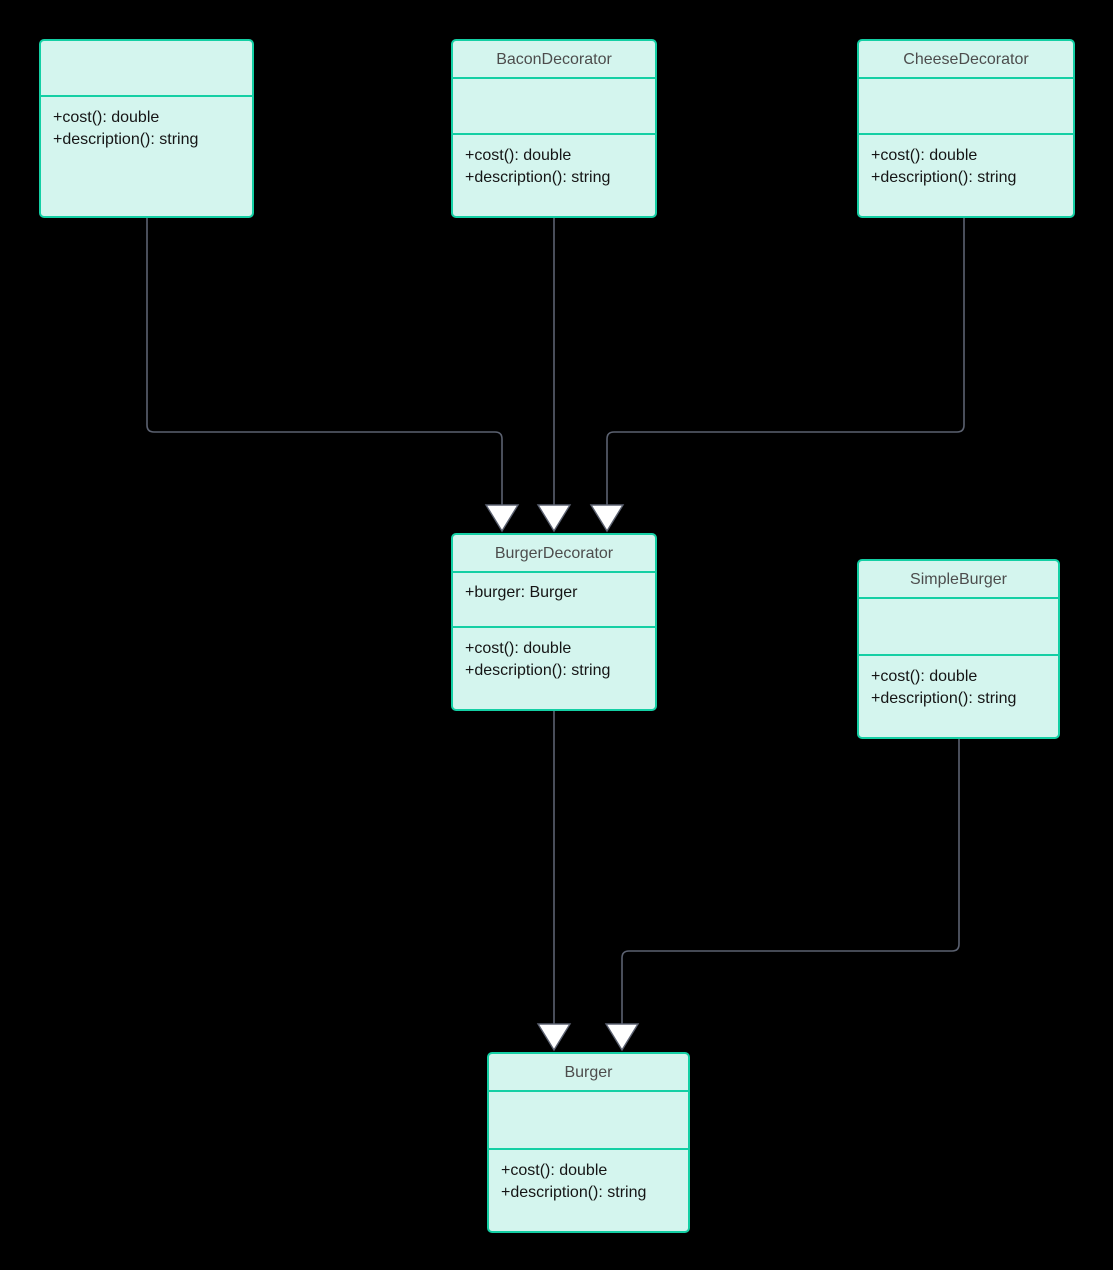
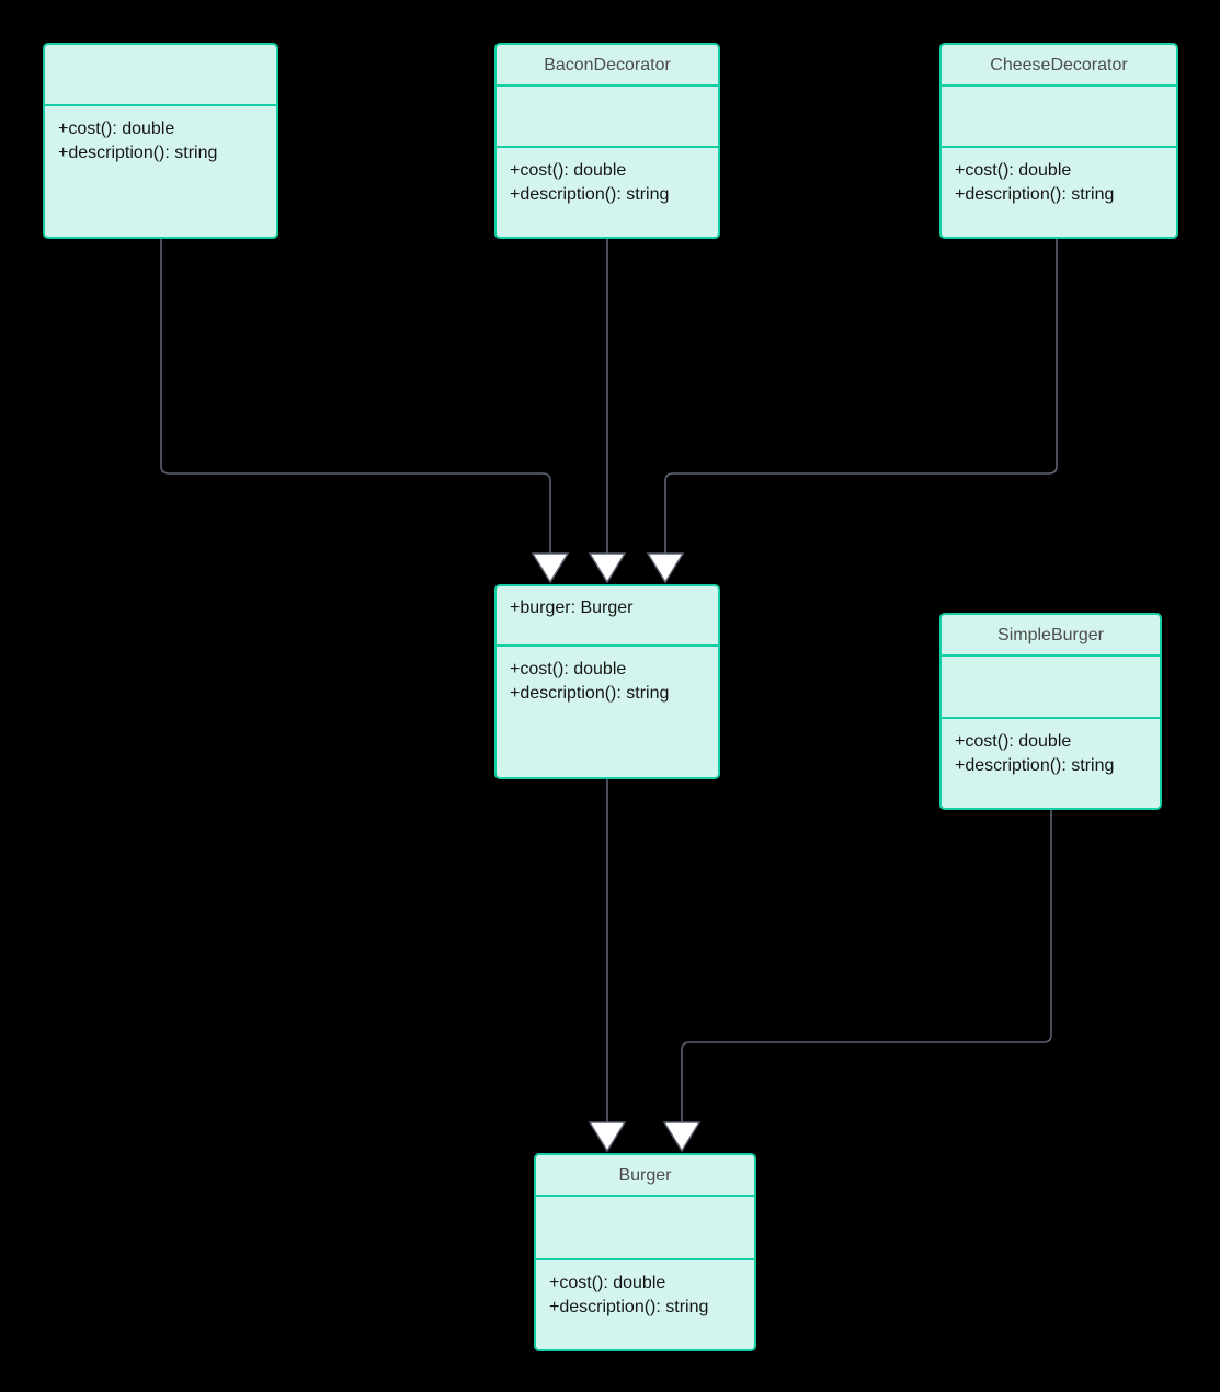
  +cost(): double
  +description(): string
  BaconDecorator
  +cost(): double
  +description(): string
  CheeseDecorator
  +cost(): double
  +description(): string
- BurgerDecorator
  +burger: Burger
  +cost(): double
  +description(): string
  SimpleBurger
  +cost(): double
  +description(): string
  Burger
  +cost(): double
  +description(): string
